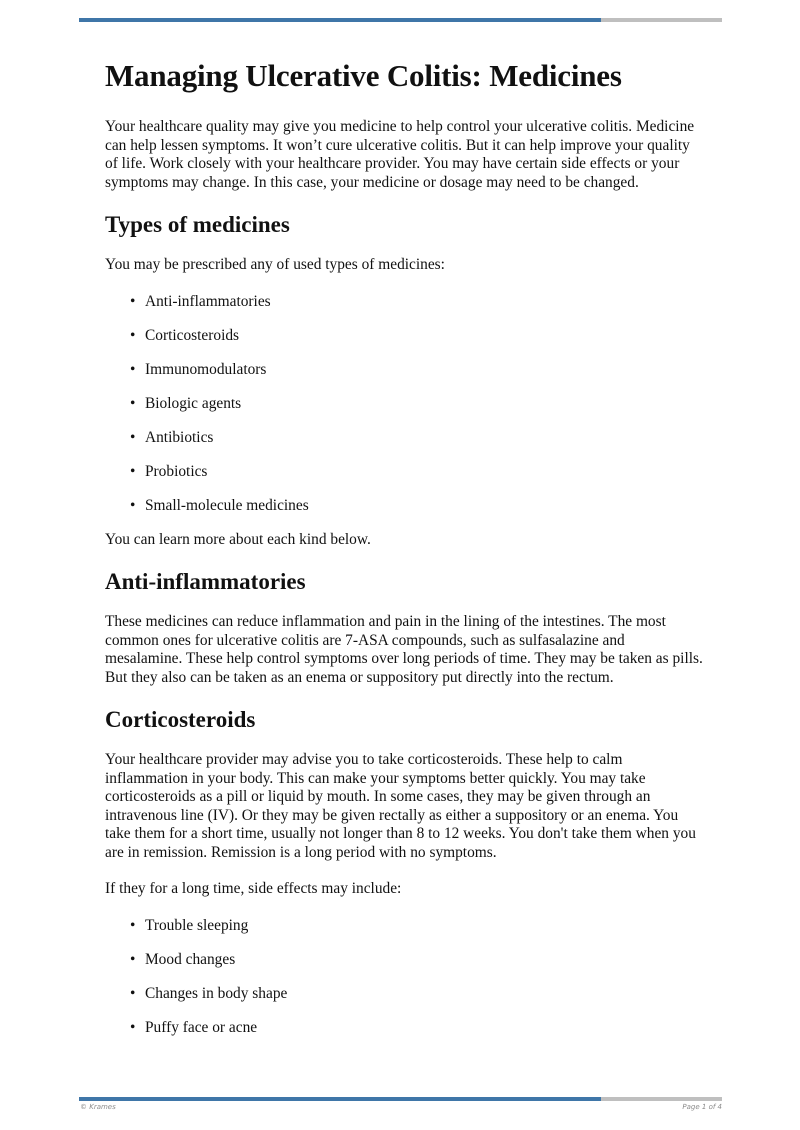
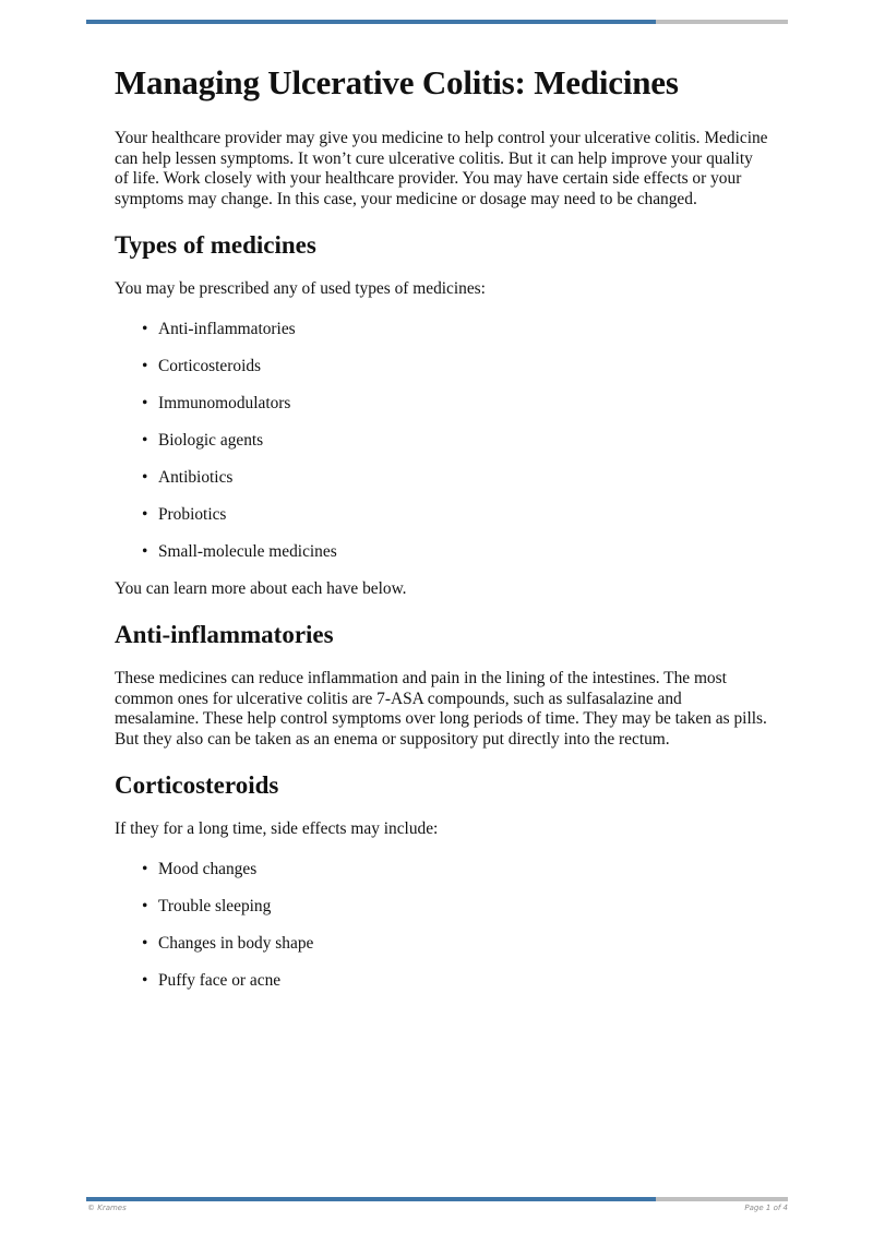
  Managing Ulcerative Colitis: Medicines
- Your healthcare quality may give you medicine to help control your ulcerative colitis. Medicine can help lessen symptoms. It won’t cure ulcerative colitis. But it can help improve your quality of life. Work closely with your healthcare provider. You may have certain side effects or your symptoms may change. In this case, your medicine or dosage may need to be changed.
+ Your healthcare provider may give you medicine to help control your ulcerative colitis. Medicine can help lessen symptoms. It won’t cure ulcerative colitis. But it can help improve your quality of life. Work closely with your healthcare provider. You may have certain side effects or your symptoms may change. In this case, your medicine or dosage may need to be changed.
  Types of medicines
  You may be prescribed any of used types of medicines:
  •
  Anti-inflammatories
  •
  Corticosteroids
  •
  Immunomodulators
  •
  Biologic agents
  •
  Antibiotics
  •
  Probiotics
  •
  Small-molecule medicines
- You can learn more about each kind below.
+ You can learn more about each have below.
  Anti-inflammatories
  These medicines can reduce inflammation and pain in the lining of the intestines. The most common ones for ulcerative colitis are 7-ASA compounds, such as sulfasalazine and mesalamine. These help control symptoms over long periods of time. They may be taken as pills. But they also can be taken as an enema or suppository put directly into the rectum.
  Corticosteroids
- Your healthcare provider may advise you to take corticosteroids. These help to calm inflammation in your body. This can make your symptoms better quickly. You may take corticosteroids as a pill or liquid by mouth. In some cases, they may be given through an intravenous line (IV). Or they may be given rectally as either a suppository or an enema. You take them for a short time, usually not longer than 8 to 12 weeks. You don't take them when you are in remission. Remission is a long period with no symptoms.
  If they for a long time, side effects may include:
  •
- Trouble sleeping
+ Mood changes
  •
- Mood changes
+ Trouble sleeping
  •
  Changes in body shape
  •
  Puffy face or acne
  © Krames
  Page 1 of 4
